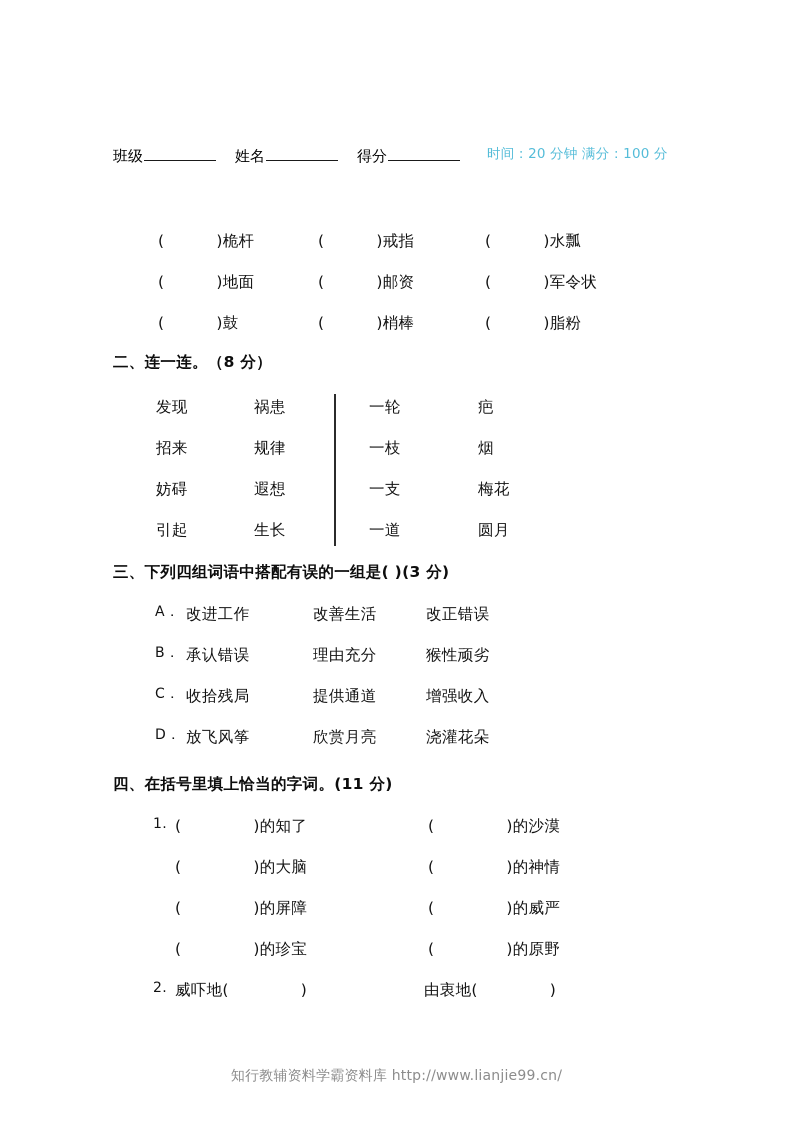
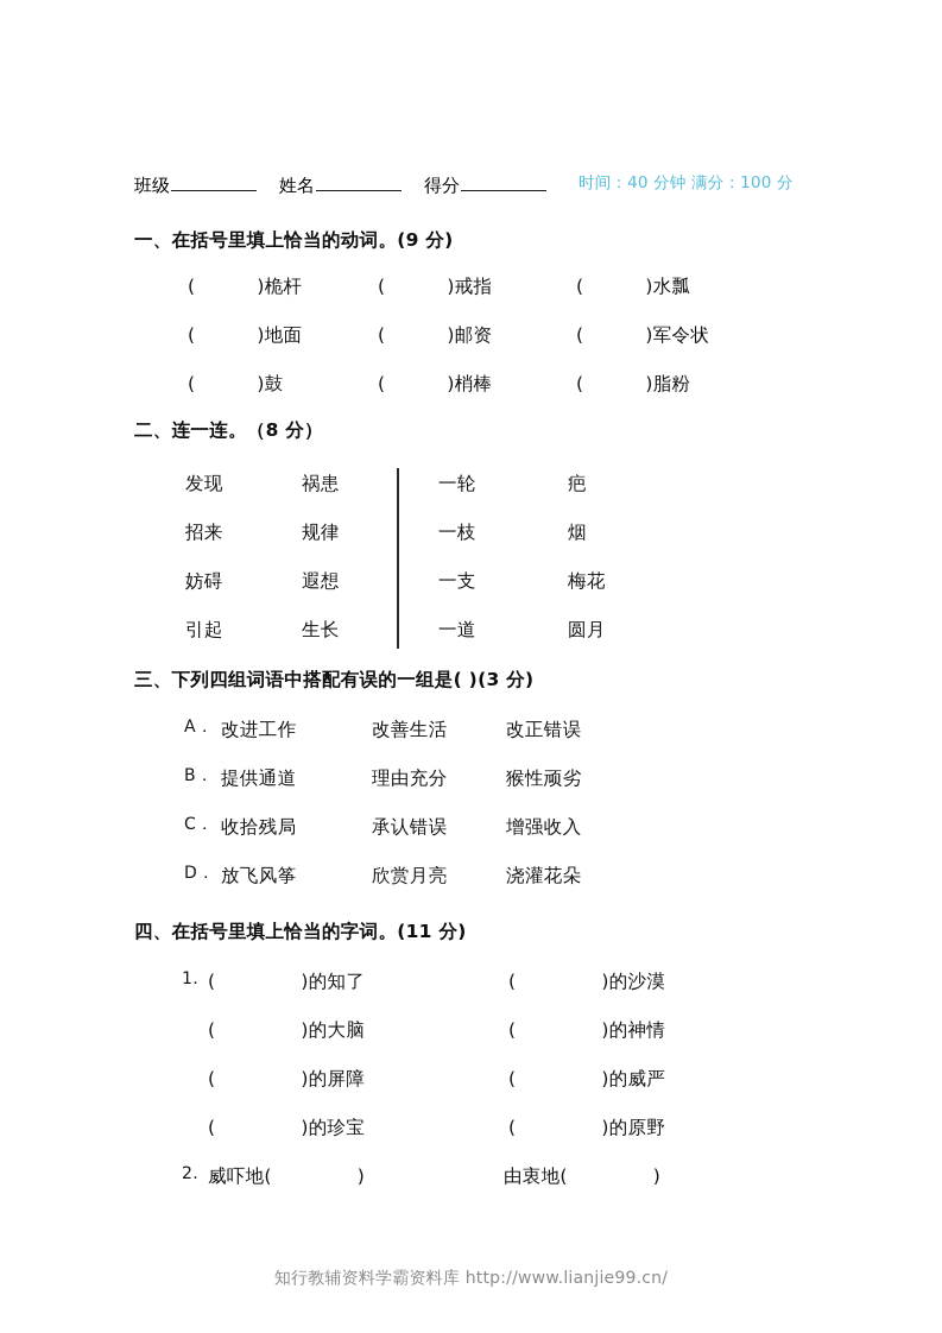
  班级 姓名 得分
- 时间：20 分钟 满分：100 分
+ 时间：40 分钟 满分：100 分
+ 一、在括号里填上恰当的动词。(9 分)
  ( )桅杆
  ( )戒指
  ( )水瓢
  ( )地面
  ( )邮资
  ( )军令状
  ( )鼓
  ( )梢棒
  ( )脂粉
  二、连一连。（8 分）
  发现
  招来
  妨碍
  引起
  祸患
  规律
  遐想
  生长
  一轮
  一枝
  一支
  一道
  疤
  烟
  梅花
  圆月
  三、下列四组词语中搭配有误的一组是( )(3 分)
  A．
  改进工作
  改善生活
  改正错误
  B．
- 承认错误
+ 提供通道
  理由充分
  猴性顽劣
  C．
  收拾残局
- 提供通道
+ 承认错误
  增强收入
  D．
  放飞风筝
  欣赏月亮
  浇灌花朵
  四、在括号里填上恰当的字词。(11 分)
  1.
  ( )的知了
  ( )的沙漠
  ( )的大脑
  ( )的神情
  ( )的屏障
  ( )的威严
  ( )的珍宝
  ( )的原野
  2.
  威吓地( )
  由衷地( )
  知行教辅资料学霸资料库 http://www.lianjie99.cn/
